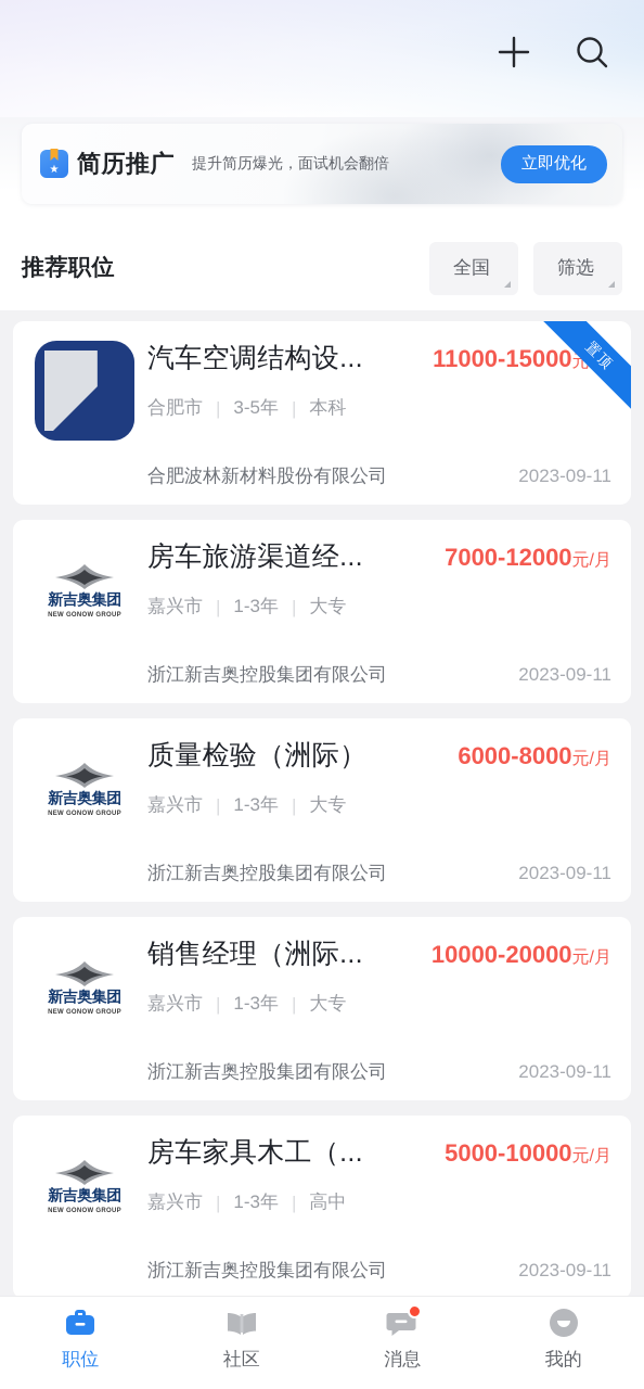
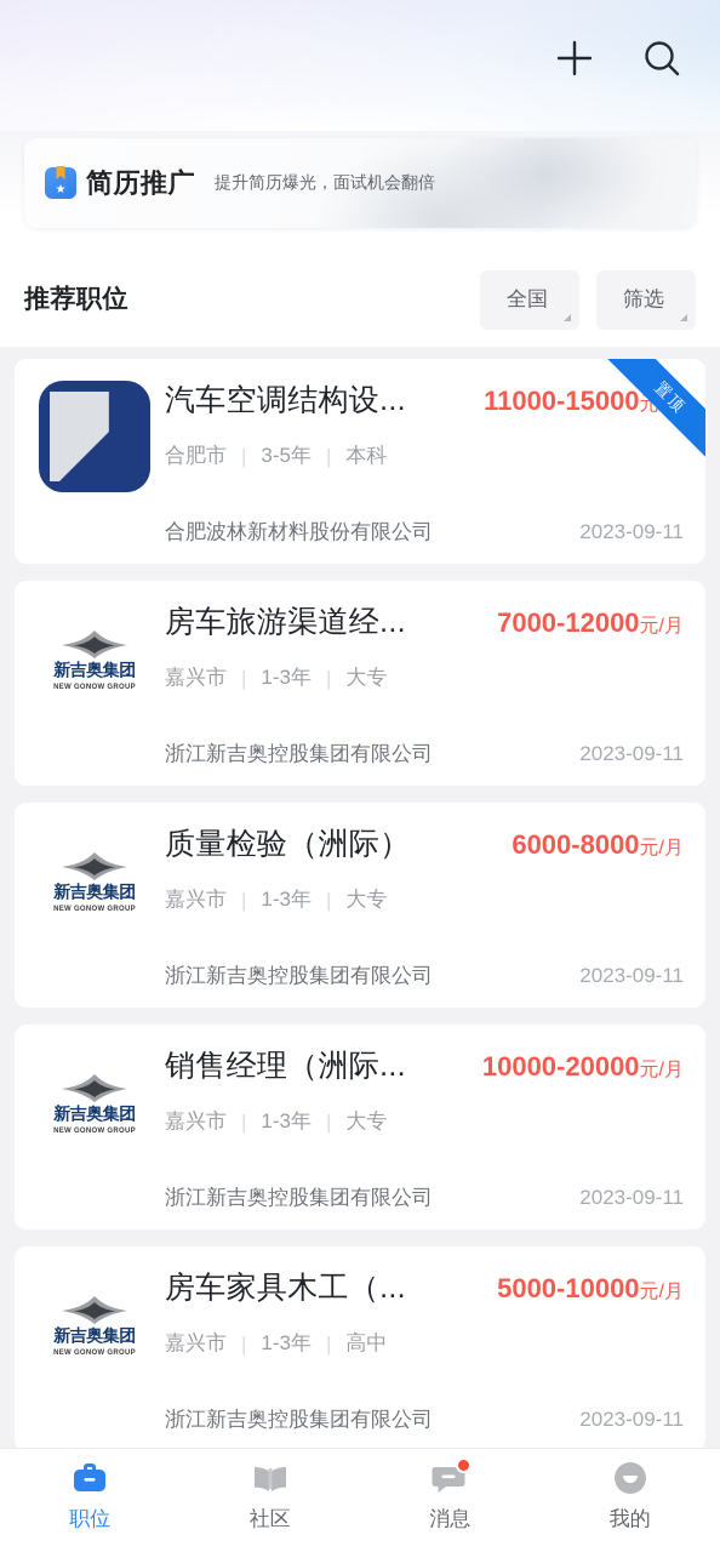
  ★
  简历推广
  提升简历爆光，面试机会翻倍
- 立即优化
  推荐职位
  全国
  筛选
  汽车空调结构设...
  11000-15000元
  合肥市
  |
  3-5年
  |
  本科
  合肥波林新材料股份有限公司
  2023-09-11
  新吉奥集团
  房车旅游渠道经...
  7000-12000元/月
  嘉兴市
  |
  1-3年
  |
  大专
  浙江新吉奥控股集团有限公司
  2023-09-11
  新吉奥集团
  质量检验（洲际）
  6000-8000元/月
  嘉兴市
  |
  1-3年
  |
  大专
  浙江新吉奥控股集团有限公司
  2023-09-11
  新吉奥集团
  销售经理（洲际...
  10000-20000元/月
  嘉兴市
  |
  1-3年
  |
  大专
  浙江新吉奥控股集团有限公司
  2023-09-11
  新吉奥集团
  房车家具木工（...
  5000-10000元/月
  嘉兴市
  |
  1-3年
  |
  高中
  浙江新吉奥控股集团有限公司
  2023-09-11
  职位
  社区
  消息
  我的
